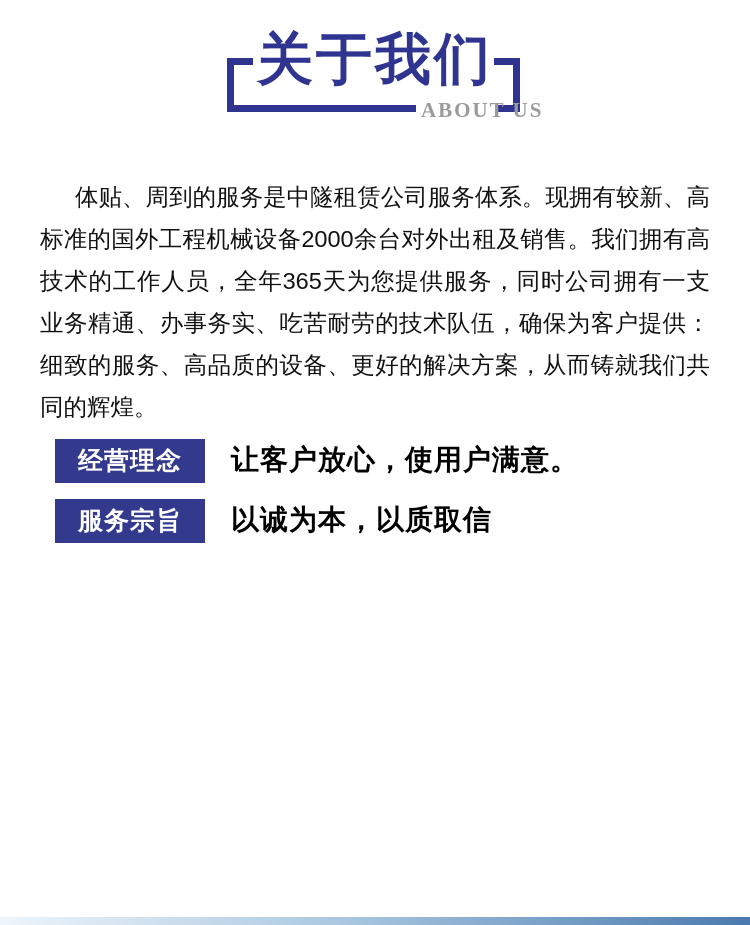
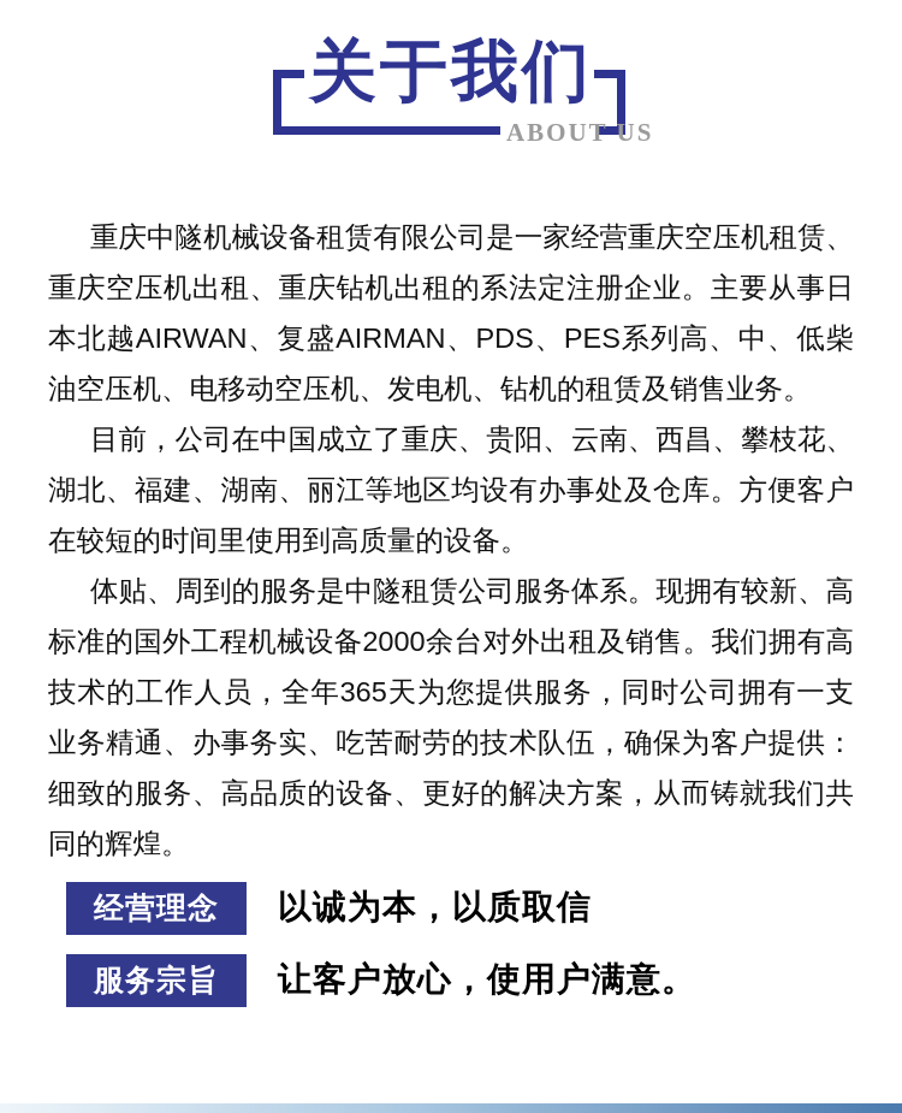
  关于我们
  ABOUT US
+ 重庆中隧机械设备租赁有限公司是一家经营重庆空压机租赁、重庆空压机出租、重庆钻机出租的系法定注册企业。主要从事日本北越AIRWAN、复盛AIRMAN、PDS、PES系列高、中、低柴油空压机、电移动空压机、发电机、钻机的租赁及销售业务。
+ 目前，公司在中国成立了重庆、贵阳、云南、西昌、攀枝花、湖北、福建、湖南、丽江等地区均设有办事处及仓库。方便客户在较短的时间里使用到高质量的设备。
  体贴、周到的服务是中隧租赁公司服务体系。现拥有较新、高标准的国外工程机械设备2000余台对外出租及销售。我们拥有高技术的工作人员，全年365天为您提供服务，同时公司拥有一支业务精通、办事务实、吃苦耐劳的技术队伍，确保为客户提供：细致的服务、高品质的设备、更好的解决方案，从而铸就我们共同的辉煌。
  经营理念
- 让客户放心，使用户满意。
+ 以诚为本，以质取信
  服务宗旨
- 以诚为本，以质取信
+ 让客户放心，使用户满意。
